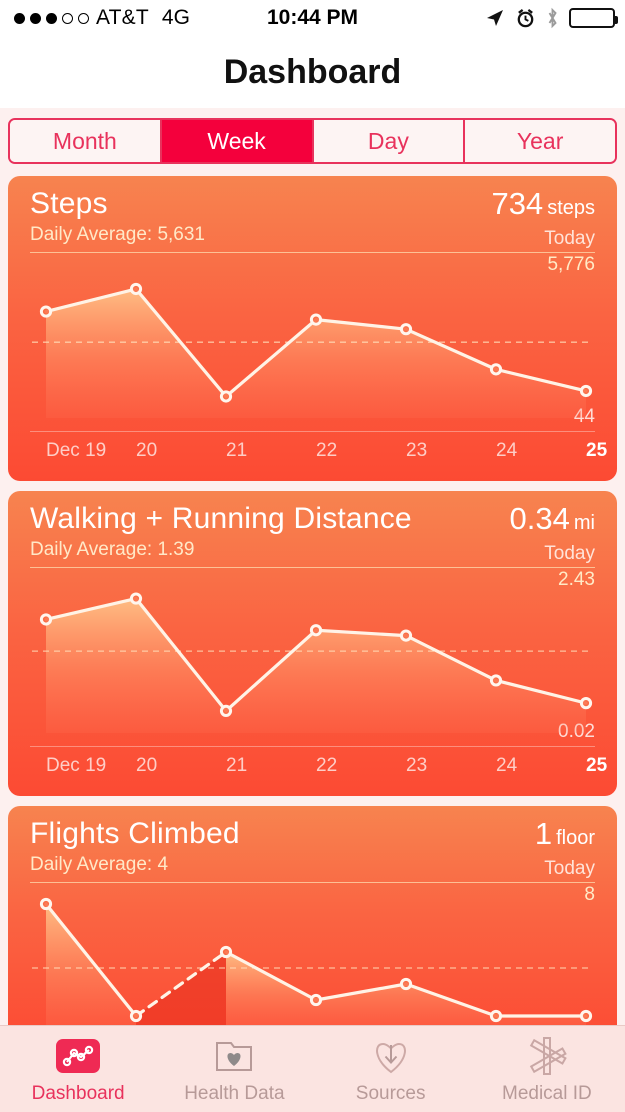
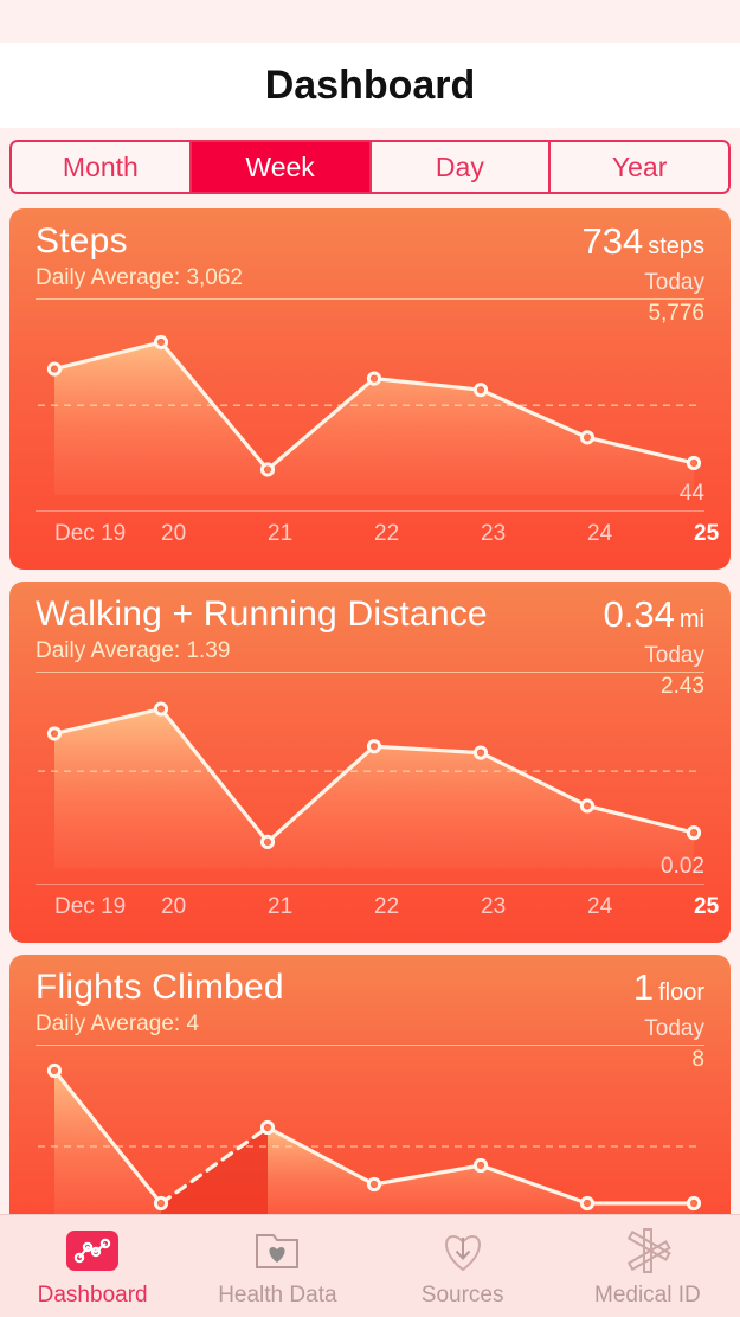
- AT&T
- 4G
- 10:44 PM
  Dashboard
  Month
  Week
  Day
  Year
  Steps
- Daily Average: 5,631
+ Daily Average: 3,062
  734 steps
  Today
  5,776
  Dec 19
  20
  21
  22
  23
  24
  25
  Walking + Running Distance
  Daily Average: 1.39
  0.34 mi
  Today
  2.43
  Dec 19
  20
  21
  22
  23
  24
  25
  Flights Climbed
  Daily Average: 4
  1 floor
  Today
  8
  Dashboard
  Health Data
  Sources
  Medical ID
